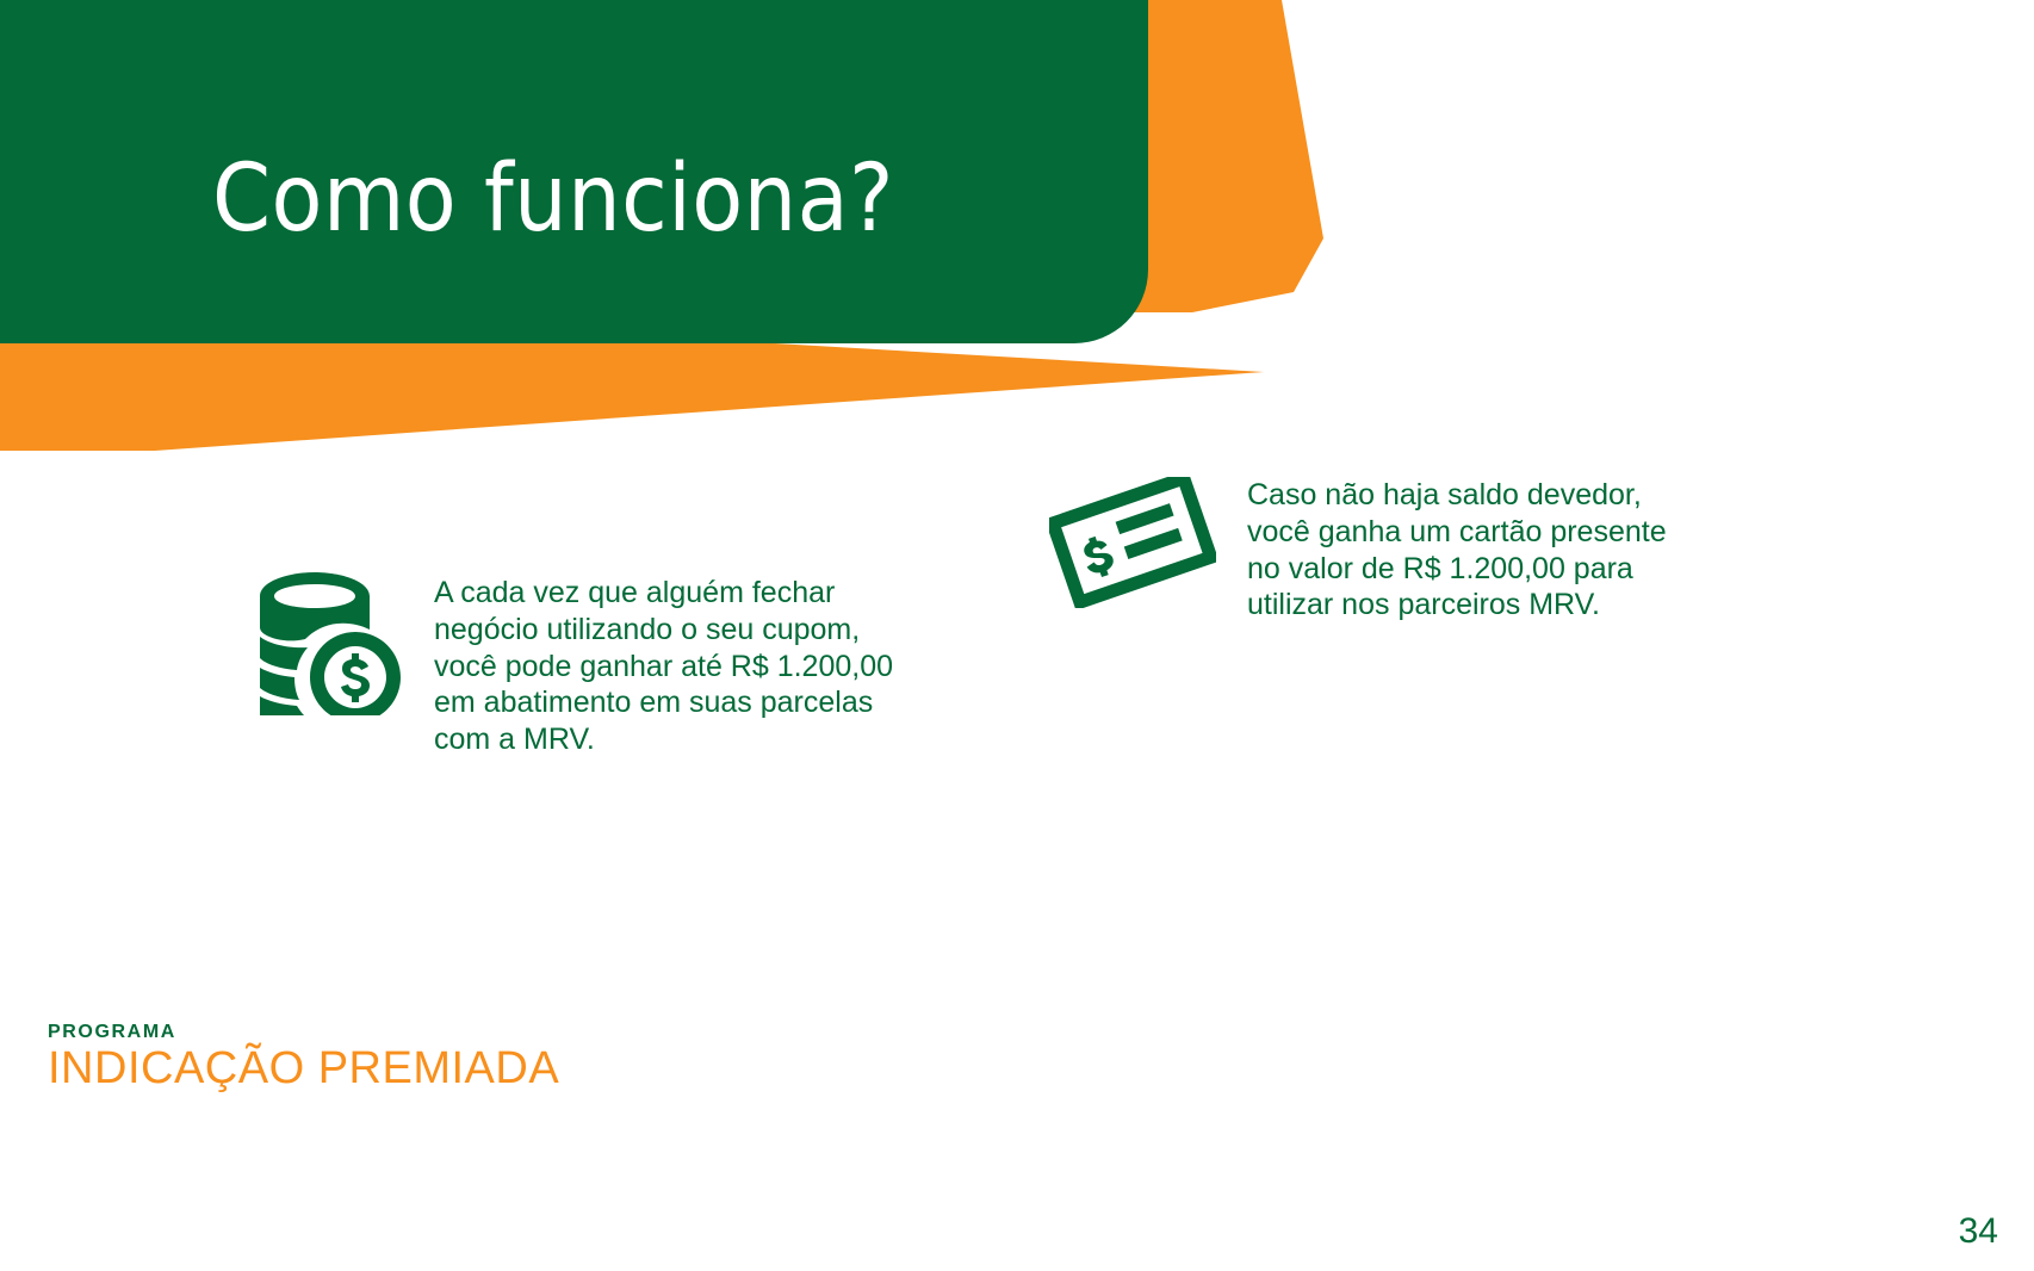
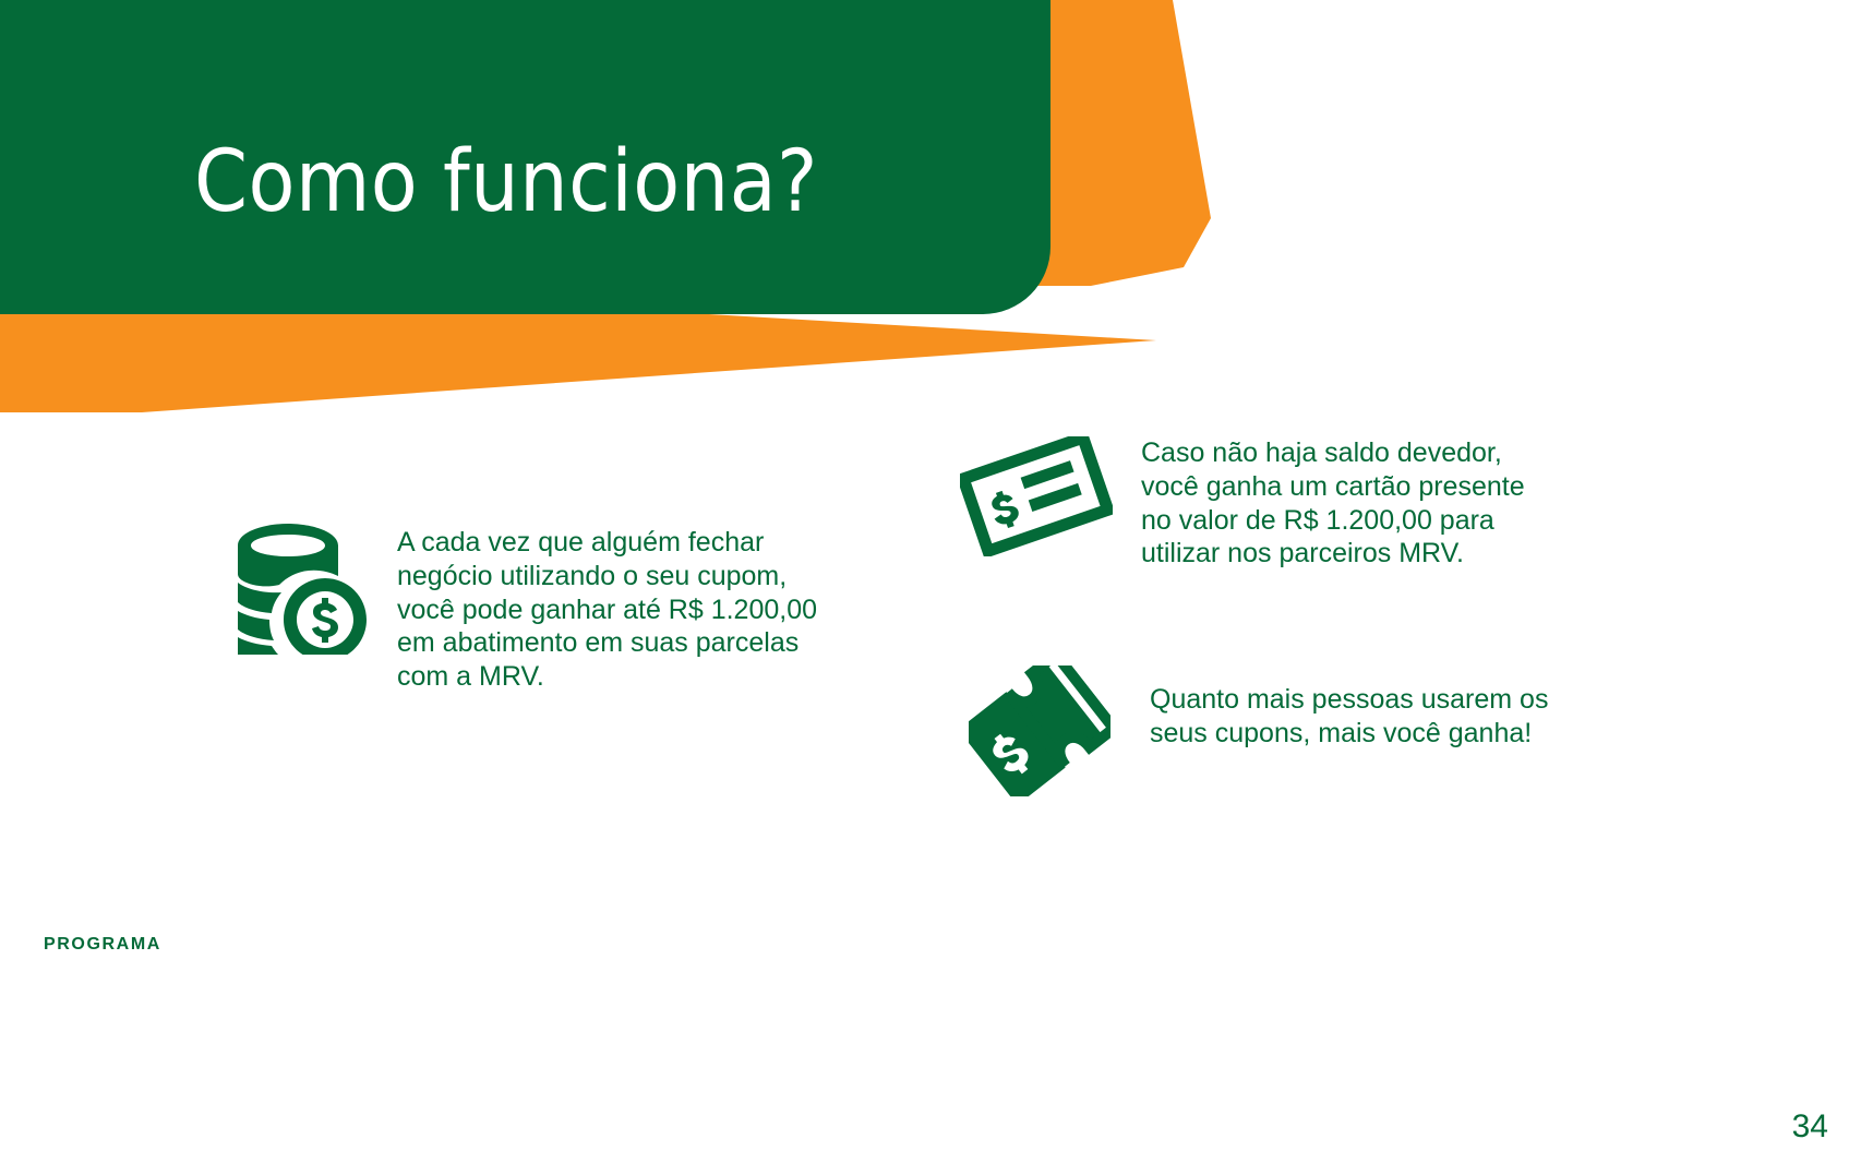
  Como funciona?
  A cada vez que alguém fechar negócio utilizando o seu cupom, você pode ganhar até R$ 1.200,00 em abatimento em suas parcelas com a MRV.
  Caso não haja saldo devedor, você ganha um cartão presente no valor de R$ 1.200,00 para utilizar nos parceiros MRV.
+ Quanto mais pessoas usarem os seus cupons, mais você ganha!
  PROGRAMA
- INDICAÇÃO PREMIADA
  34
